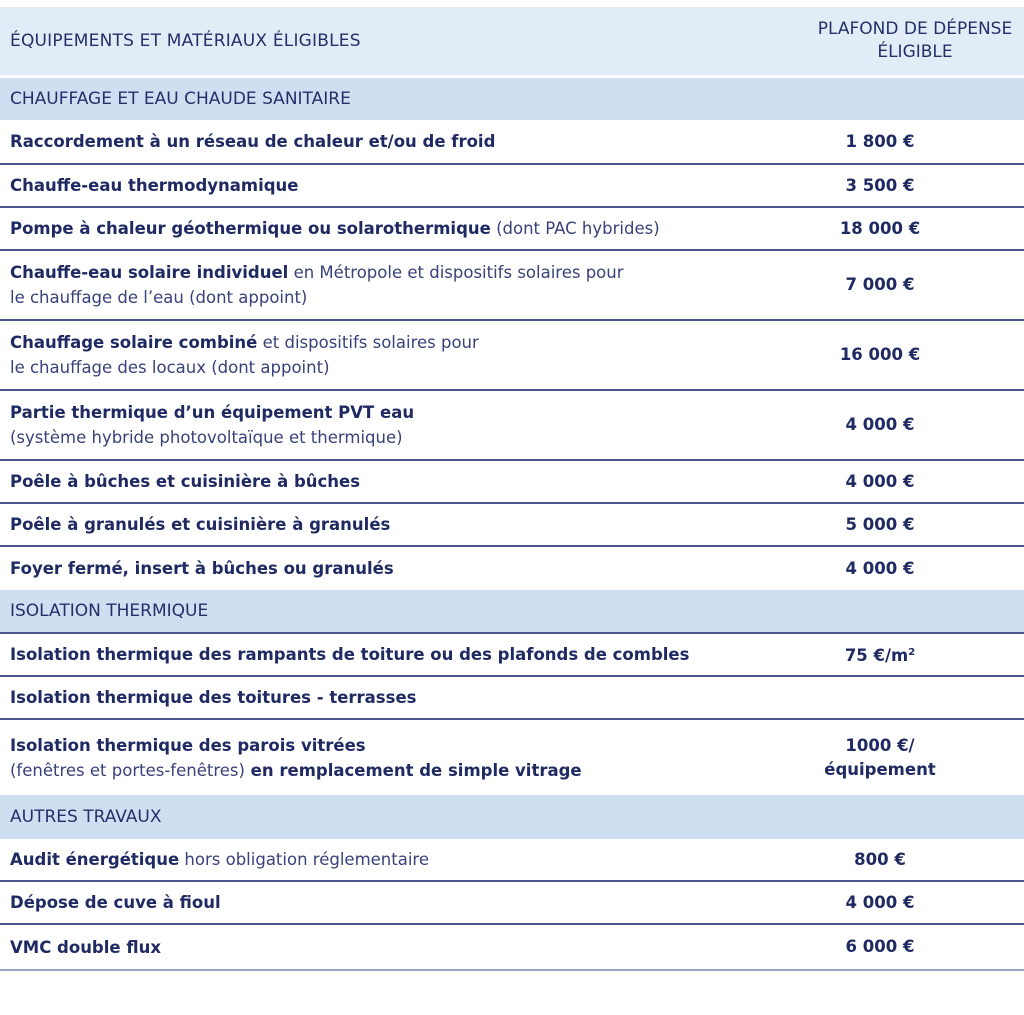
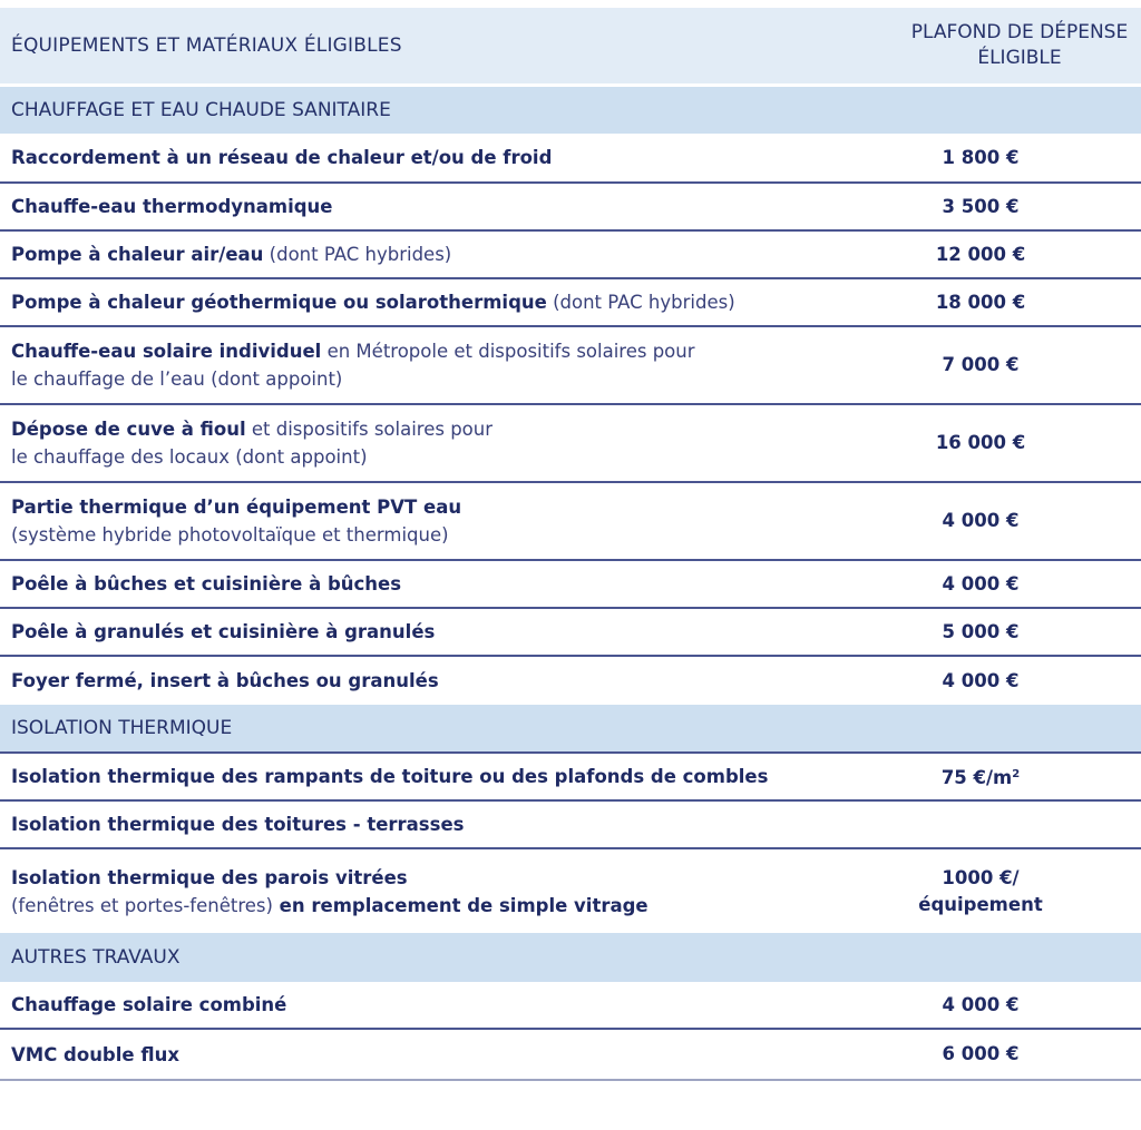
  ÉQUIPEMENTS ET MATÉRIAUX ÉLIGIBLES
  PLAFOND DE DÉPENSE
  ÉLIGIBLE
  CHAUFFAGE ET EAU CHAUDE SANITAIRE
  Raccordement à un réseau de chaleur et/ou de froid
  1 800 €
  Chauffe-eau thermodynamique
  3 500 €
+ Pompe à chaleur air/eau (dont PAC hybrides)
+ 12 000 €
  Pompe à chaleur géothermique ou solarothermique (dont PAC hybrides)
  18 000 €
  Chauffe-eau solaire individuel en Métropole et dispositifs solaires pour
  le chauffage de l’eau (dont appoint)
  7 000 €
- Chauffage solaire combiné et dispositifs solaires pour
+ Dépose de cuve à fioul et dispositifs solaires pour
  le chauffage des locaux (dont appoint)
  16 000 €
  Partie thermique d’un équipement PVT eau
  (système hybride photovoltaïque et thermique)
  4 000 €
  Poêle à bûches et cuisinière à bûches
  4 000 €
  Poêle à granulés et cuisinière à granulés
  5 000 €
  Foyer fermé, insert à bûches ou granulés
  4 000 €
  ISOLATION THERMIQUE
  Isolation thermique des rampants de toiture ou des plafonds de combles
  75 €/m2
  Isolation thermique des toitures - terrasses
  Isolation thermique des parois vitrées
  (fenêtres et portes-fenêtres) en remplacement de simple vitrage
  1000 €/
  équipement
  AUTRES TRAVAUX
- Audit énergétique hors obligation réglementaire
- 800 €
- Dépose de cuve à fioul
+ Chauffage solaire combiné
  4 000 €
  VMC double flux
  6 000 €
